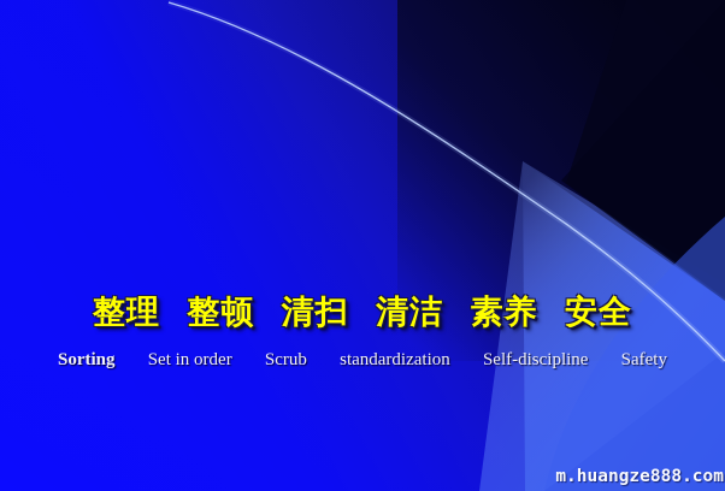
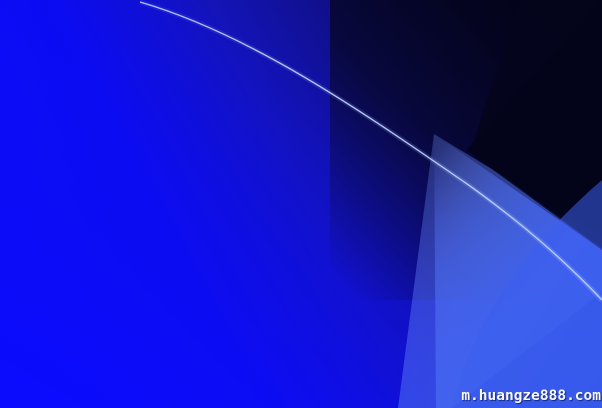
- 整理 整顿 清扫 清洁 素养 安全
- Sorting
- Set in order
- Scrub
- standardization
- Self-discipline
- Safety
  m.huangze888.com
